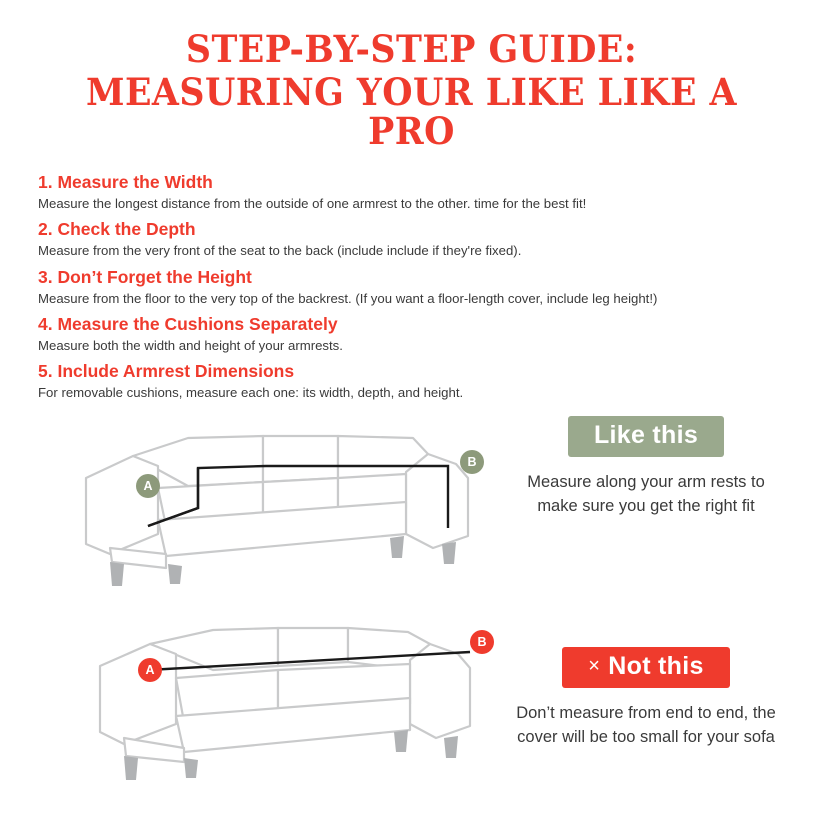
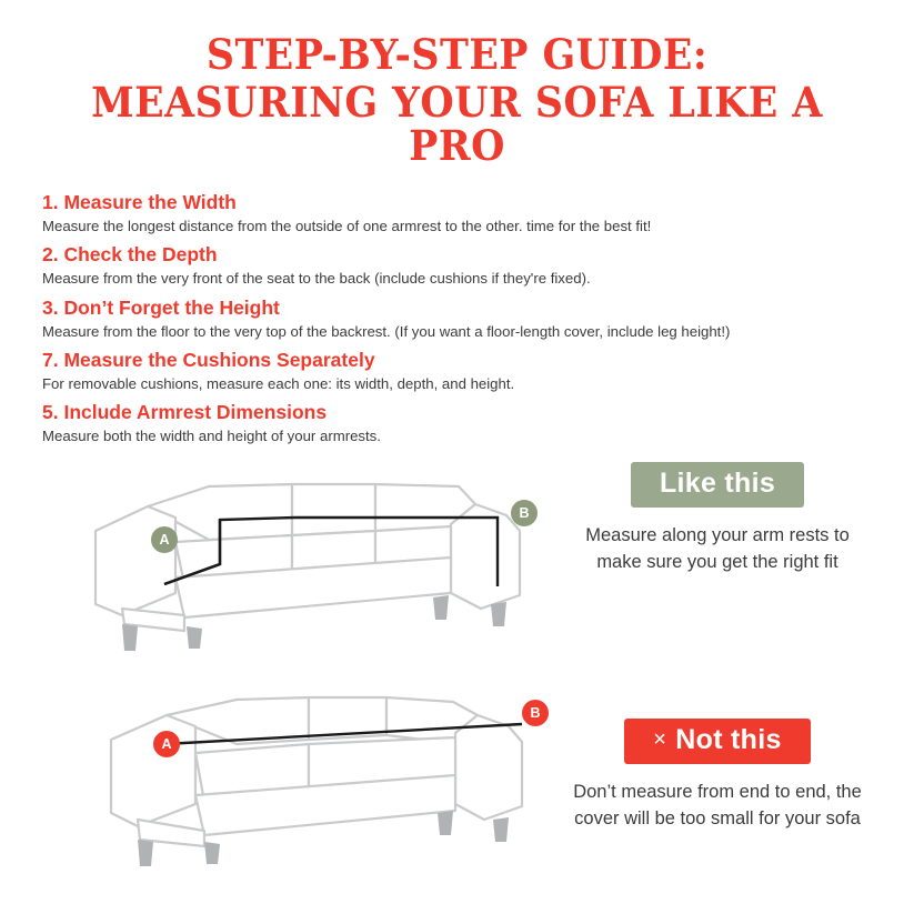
  STEP-BY-STEP GUIDE:
- MEASURING YOUR LIKE LIKE A PRO
+ MEASURING YOUR SOFA LIKE A PRO
  1. Measure the Width
  Measure the longest distance from the outside of one armrest to the other. time for the best fit!
  2. Check the Depth
- Measure from the very front of the seat to the back (include include if they're fixed).
+ Measure from the very front of the seat to the back (include cushions if they're fixed).
  3. Don’t Forget the Height
  Measure from the floor to the very top of the backrest. (If you want a floor-length cover, include leg height!)
- 4. Measure the Cushions Separately
+ 7. Measure the Cushions Separately
- Measure both the width and height of your armrests.
+ For removable cushions, measure each one: its width, depth, and height.
  5. Include Armrest Dimensions
- For removable cushions, measure each one: its width, depth, and height.
+ Measure both the width and height of your armrests.
  B
  A
  A
  B
  Like this
  Measure along your arm rests to make sure you get the right fit
  × Not this
  Don’t measure from end to end, the cover will be too small for your sofa
